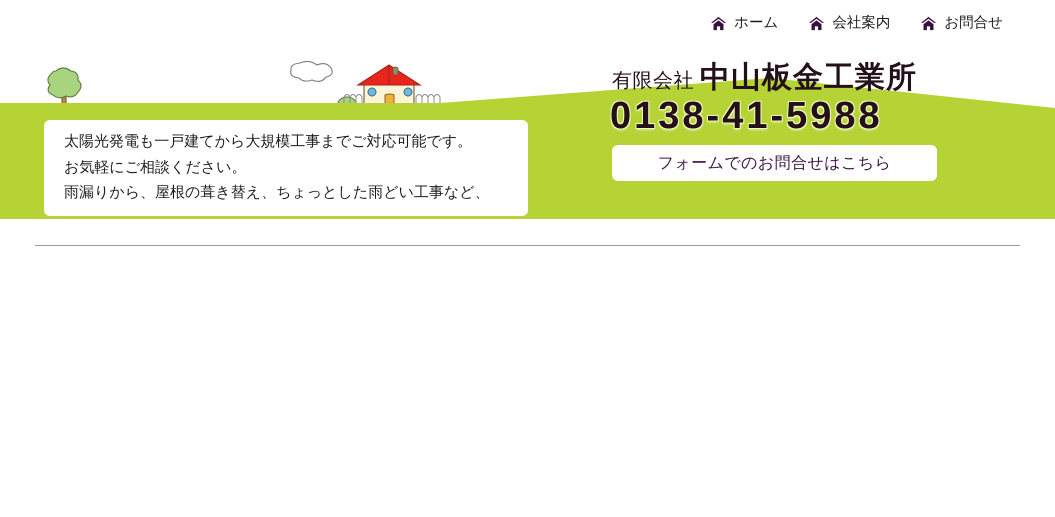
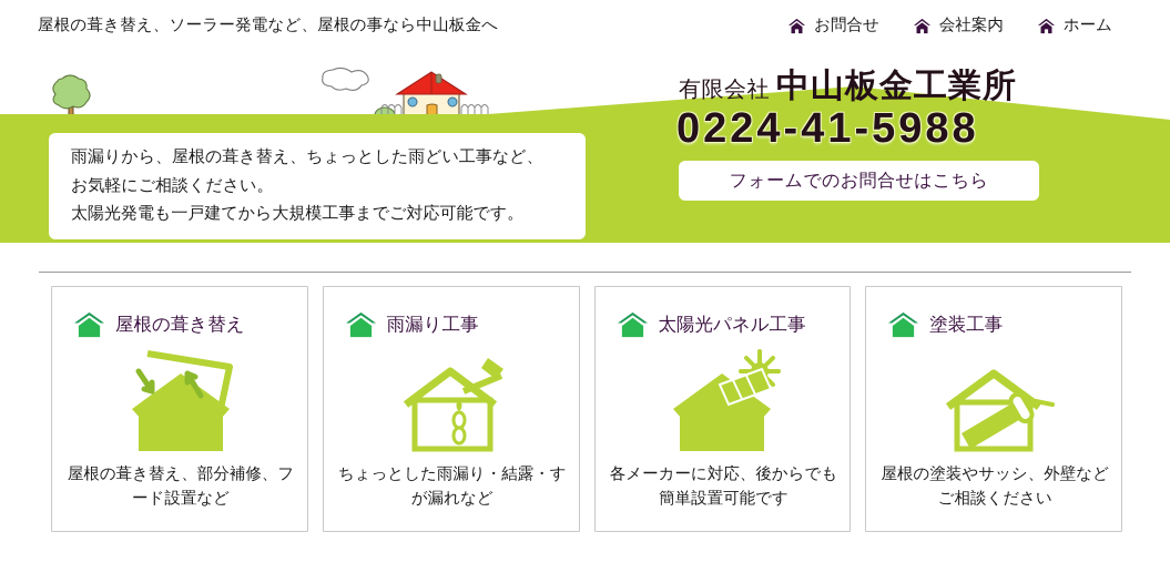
+ 屋根の葺き替え、ソーラー発電など、屋根の事なら中山板金へ
- ホーム
+ お問合せ
  会社案内
- お問合せ
+ ホーム
- 太陽光発電も一戸建てから大規模工事までご対応可能です。
+ 雨漏りから、屋根の葺き替え、ちょっとした雨どい工事など、
  お気軽にご相談ください。
- 雨漏りから、屋根の葺き替え、ちょっとした雨どい工事など、
+ 太陽光発電も一戸建てから大規模工事までご対応可能です。
  有限会社
  中山板金工業所
- 0138-41-5988
+ 0224-41-5988
  フォームでのお問合せはこちら
+ 屋根の葺き替え
+ 屋根の葺き替え、部分補修、フード設置など
+ 雨漏り工事
+ ちょっとした雨漏り・結露・すが漏れなど
+ 太陽光パネル工事
+ 各メーカーに対応、後からでも簡単設置可能です
+ 塗装工事
+ 屋根の塗装やサッシ、外壁などご相談ください
